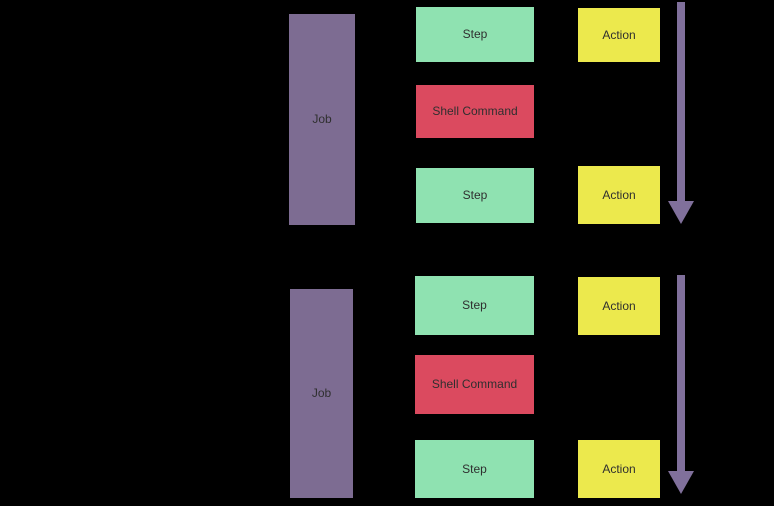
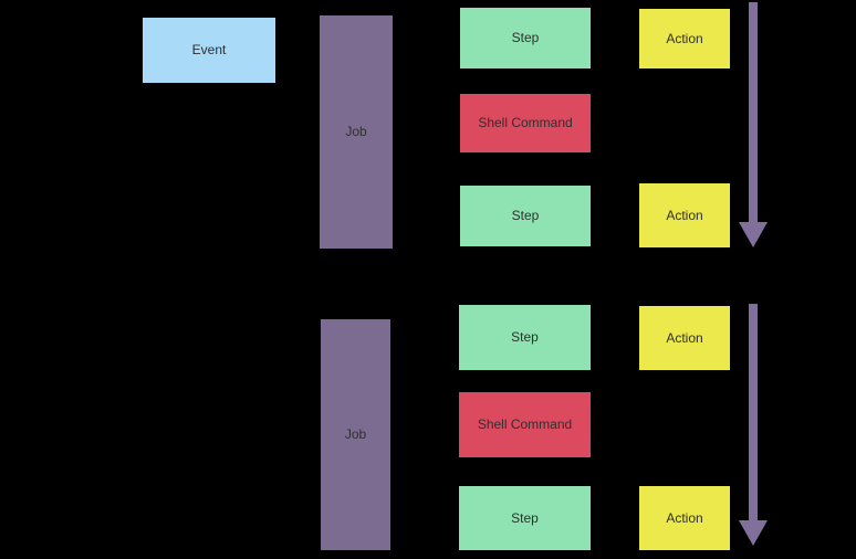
+ Event
  Job
  Step
  Shell Command
  Step
  Action
  Action
  Job
  Step
  Shell Command
  Step
  Action
  Action
